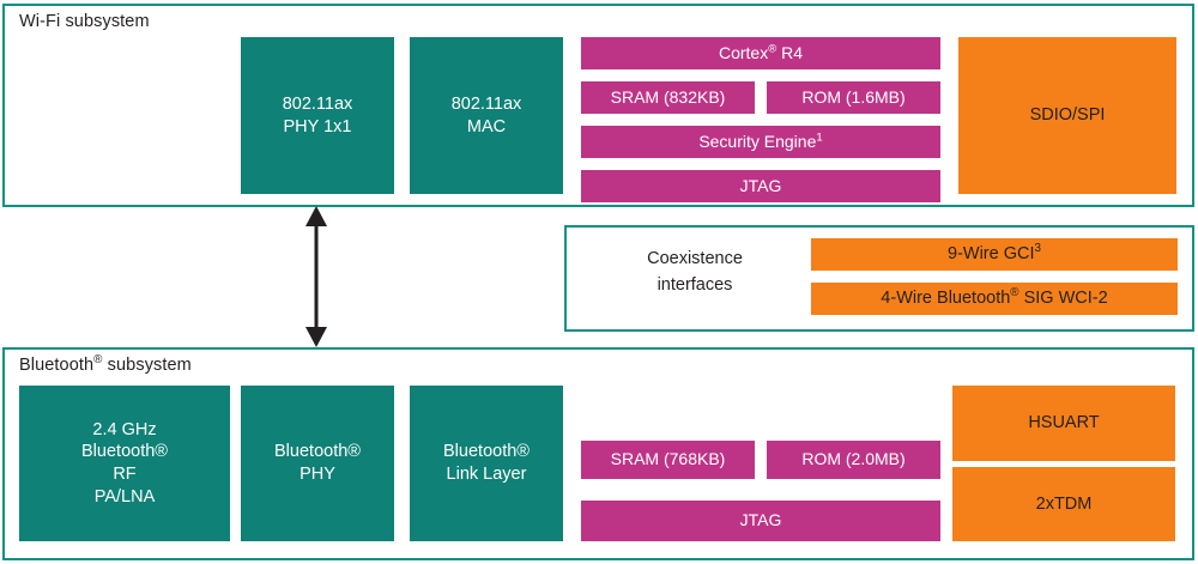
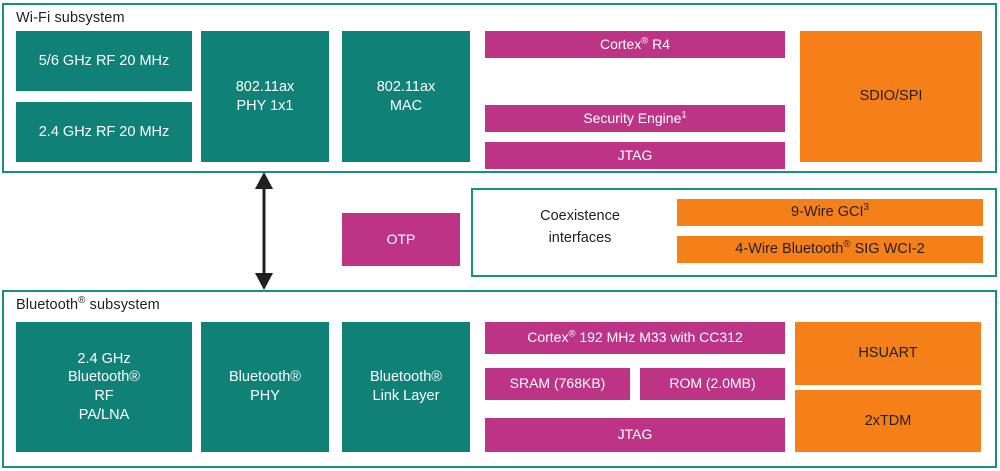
  Wi-Fi subsystem
+ 5/6 GHz RF 20 MHz
+ 2.4 GHz RF 20 MHz
  802.11ax
  PHY 1x1
  802.11ax
  MAC
  Cortex® R4
- SRAM (832KB)
- ROM (1.6MB)
  Security Engine1
  JTAG
  SDIO/SPI
+ OTP
  Coexistence
  interfaces
  9-Wire GCI3
  4-Wire Bluetooth® SIG WCI-2
  Bluetooth® subsystem
  2.4 GHz
  Bluetooth®
  RF
  PA/LNA
  Bluetooth®
  PHY
  Bluetooth®
  Link Layer
+ Cortex® 192 MHz M33 with CC312
  SRAM (768KB)
  ROM (2.0MB)
  JTAG
  HSUART
  2xTDM
